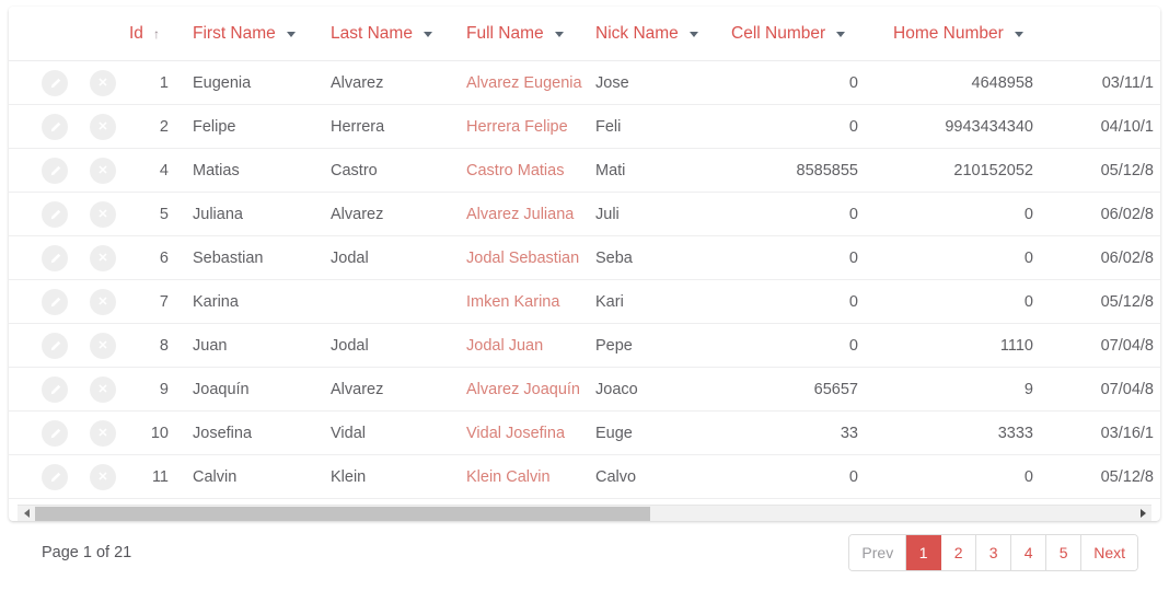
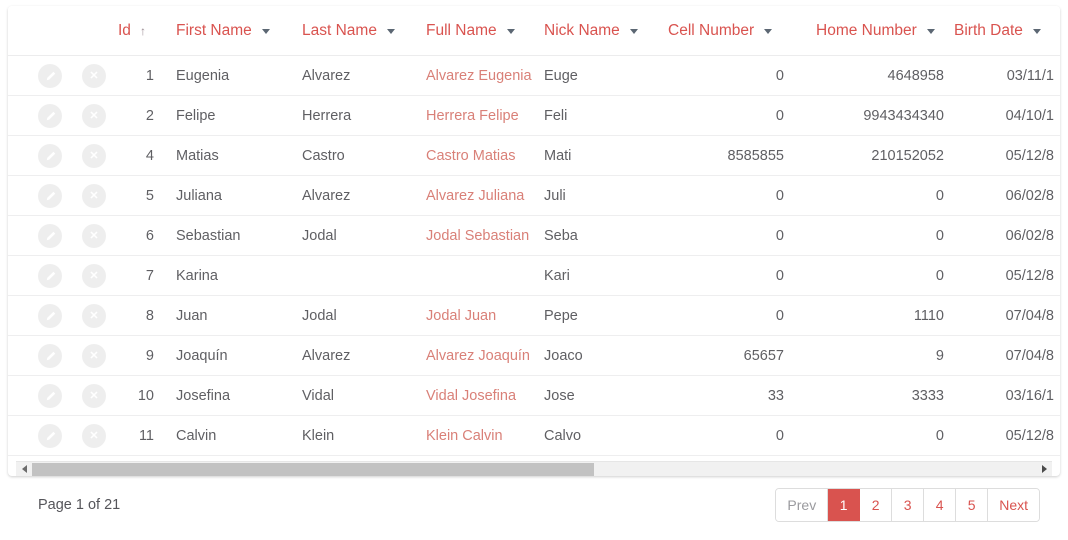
  Id
  ↑
  First Name
  Last Name
  Full Name
  Nick Name
  Cell Number
  Home Number
+ Birth Date
  1
  Eugenia
  Alvarez
  Alvarez Eugenia
- Jose
+ Euge
  0
  4648958
  03/11/1
  2
  Felipe
  Herrera
  Herrera Felipe
  Feli
  0
  9943434340
  04/10/1
  4
  Matias
  Castro
  Castro Matias
  Mati
  8585855
  210152052
  05/12/8
  5
  Juliana
  Alvarez
  Alvarez Juliana
  Juli
  0
  0
  06/02/8
  6
  Sebastian
  Jodal
  Jodal Sebastian
  Seba
  0
  0
  06/02/8
  7
  Karina
- Imken Karina
  Kari
  0
  0
  05/12/8
  8
  Juan
  Jodal
  Jodal Juan
  Pepe
  0
  1110
  07/04/8
  9
  Joaquín
  Alvarez
  Alvarez Joaquín
  Joaco
  65657
  9
  07/04/8
  10
  Josefina
  Vidal
  Vidal Josefina
- Euge
+ Jose
  33
  3333
  03/16/1
  11
  Calvin
  Klein
  Klein Calvin
  Calvo
  0
  0
  05/12/8
  Page 1 of 21
  Prev
  1
  2
  3
  4
  5
  Next
